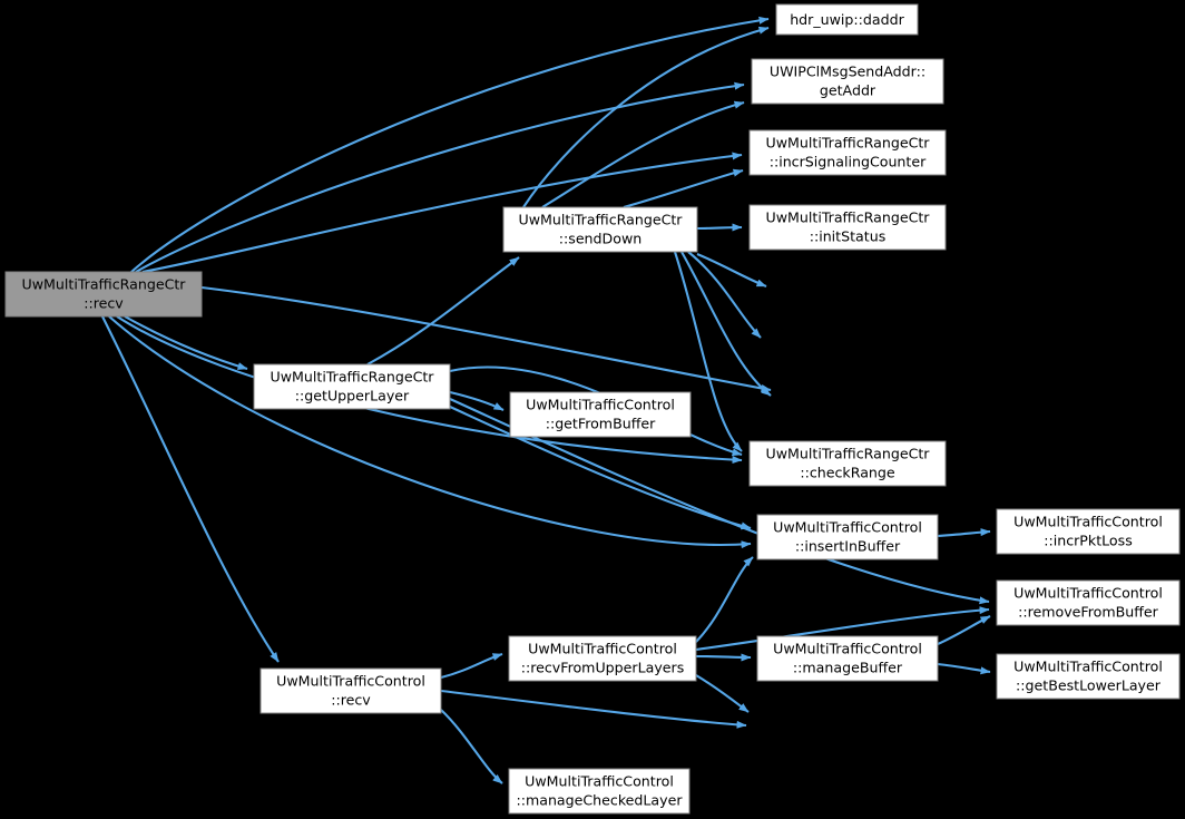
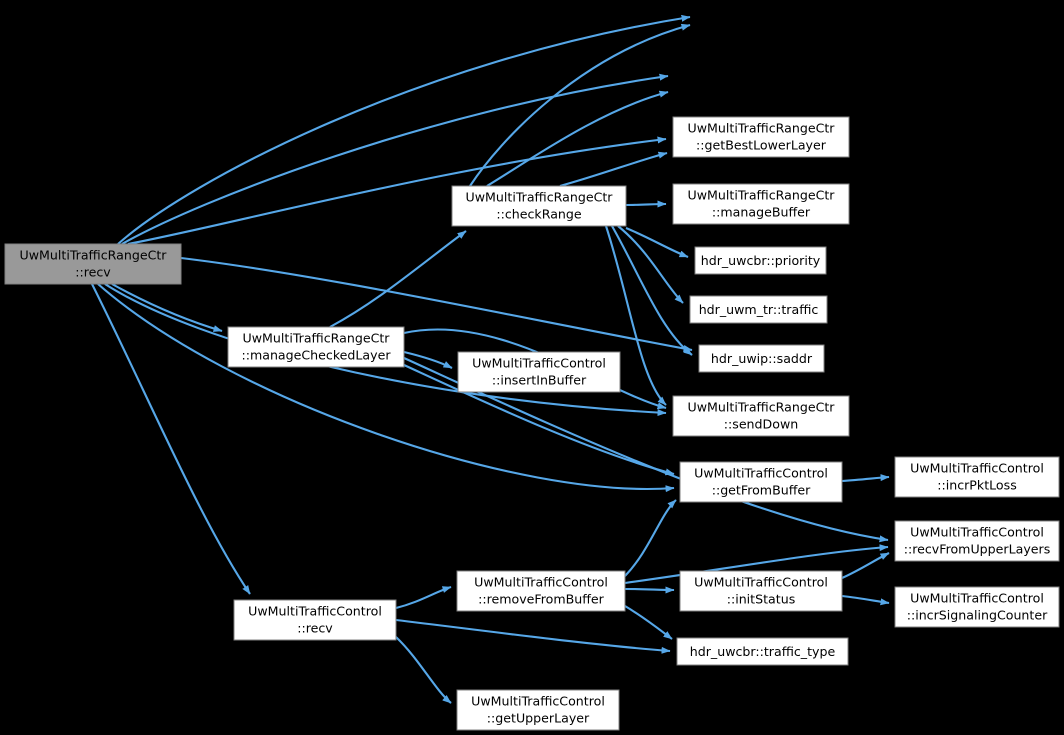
  UwMultiTrafficRangeCtr
  ::recv
- hdr_uwip::daddr
- UWIPClMsgSendAddr::
- getAddr
  UwMultiTrafficRangeCtr
- ::incrSignalingCounter
+ ::getBestLowerLayer
  UwMultiTrafficRangeCtr
- ::initStatus
+ ::manageBuffer
  UwMultiTrafficRangeCtr
- ::sendDown
+ ::checkRange
+ hdr_uwcbr::priority
+ hdr_uwm_tr::traffic
+ hdr_uwip::saddr
  UwMultiTrafficRangeCtr
- ::getUpperLayer
+ ::manageCheckedLayer
  UwMultiTrafficControl
- ::getFromBuffer
+ ::insertInBuffer
  UwMultiTrafficRangeCtr
- ::checkRange
+ ::sendDown
  UwMultiTrafficControl
- ::insertInBuffer
+ ::getFromBuffer
  UwMultiTrafficControl
  ::incrPktLoss
  UwMultiTrafficControl
- ::removeFromBuffer
+ ::recvFromUpperLayers
  UwMultiTrafficControl
- ::getBestLowerLayer
+ ::incrSignalingCounter
  UwMultiTrafficControl
- ::manageBuffer
+ ::initStatus
  UwMultiTrafficControl
- ::recvFromUpperLayers
+ ::removeFromBuffer
+ hdr_uwcbr::traffic_type
  UwMultiTrafficControl
  ::recv
  UwMultiTrafficControl
- ::manageCheckedLayer
+ ::getUpperLayer
